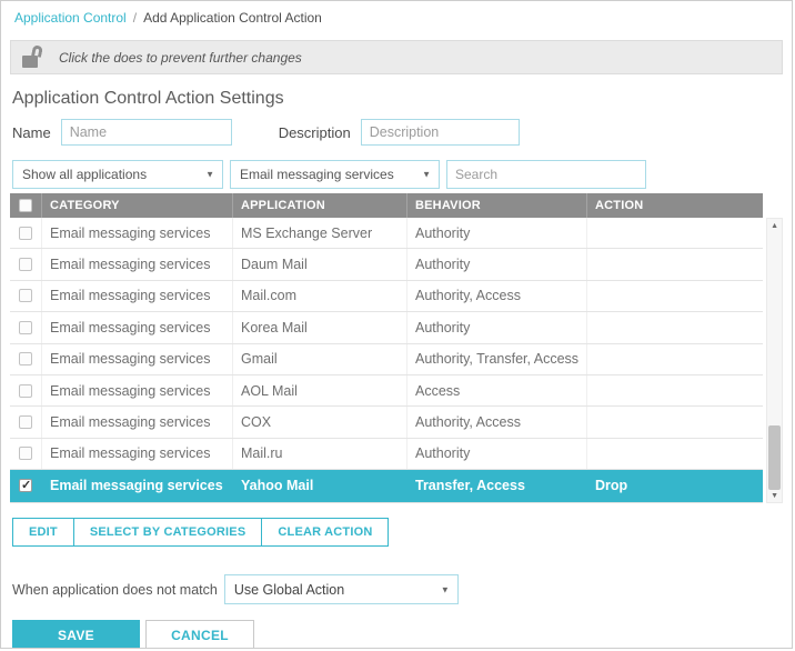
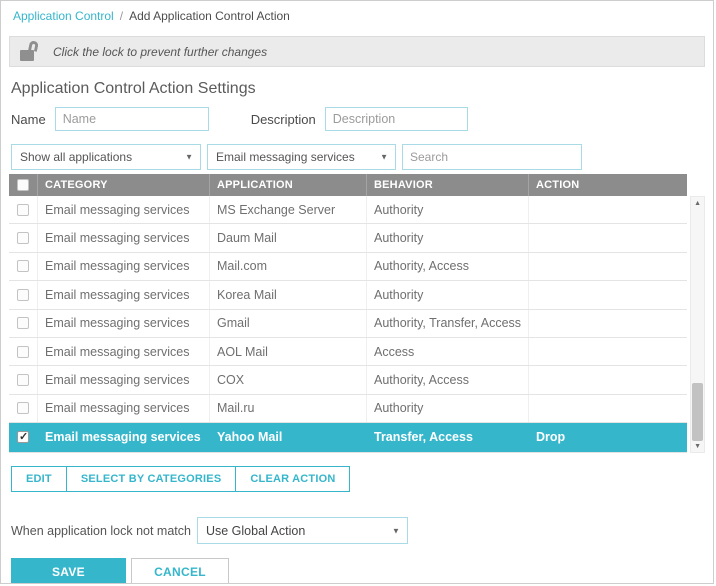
  Application Control
  /
  Add Application Control Action
- Click the does to prevent further changes
+ Click the lock to prevent further changes
  Application Control Action Settings
  Name
  Name
  Description
  Description
  Show all applications
  ▼
  Email messaging services
  ▼
  Search
  CATEGORY
  APPLICATION
  BEHAVIOR
  ACTION
  Email messaging services
  MS Exchange Server
  Authority
  Email messaging services
  Daum Mail
  Authority
  Email messaging services
  Mail.com
  Authority, Access
  Email messaging services
  Korea Mail
  Authority
  Email messaging services
  Gmail
  Authority, Transfer, Access
  Email messaging services
  AOL Mail
  Access
  Email messaging services
  COX
  Authority, Access
  Email messaging services
  Mail.ru
  Authority
  Email messaging services
  Yahoo Mail
  Transfer, Access
  Drop
  EDIT
  SELECT BY CATEGORIES
  CLEAR ACTION
- When application does not match
+ When application lock not match
  Use Global Action
  ▼
  SAVE
  CANCEL
